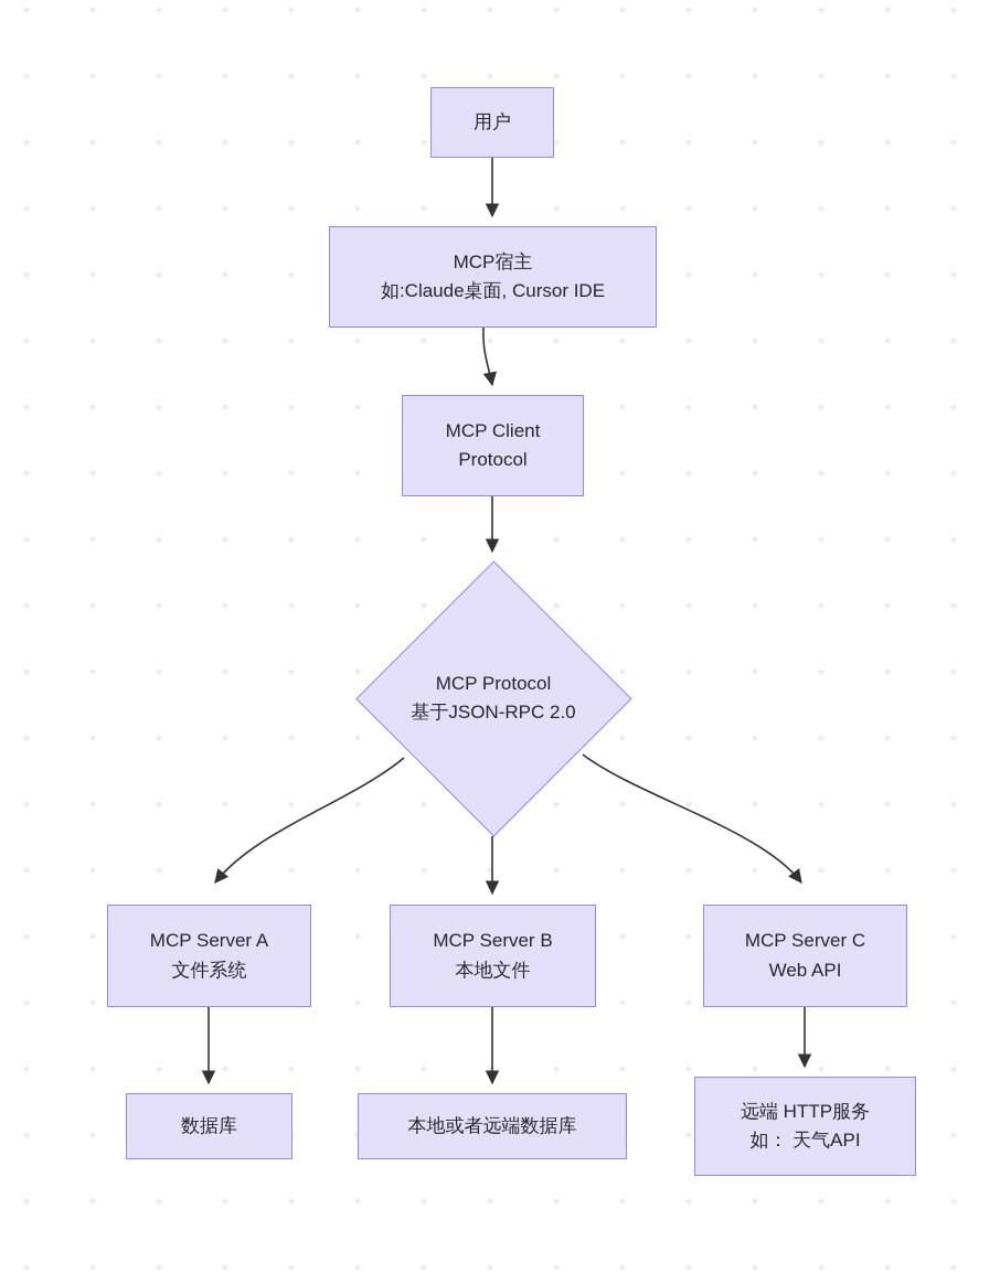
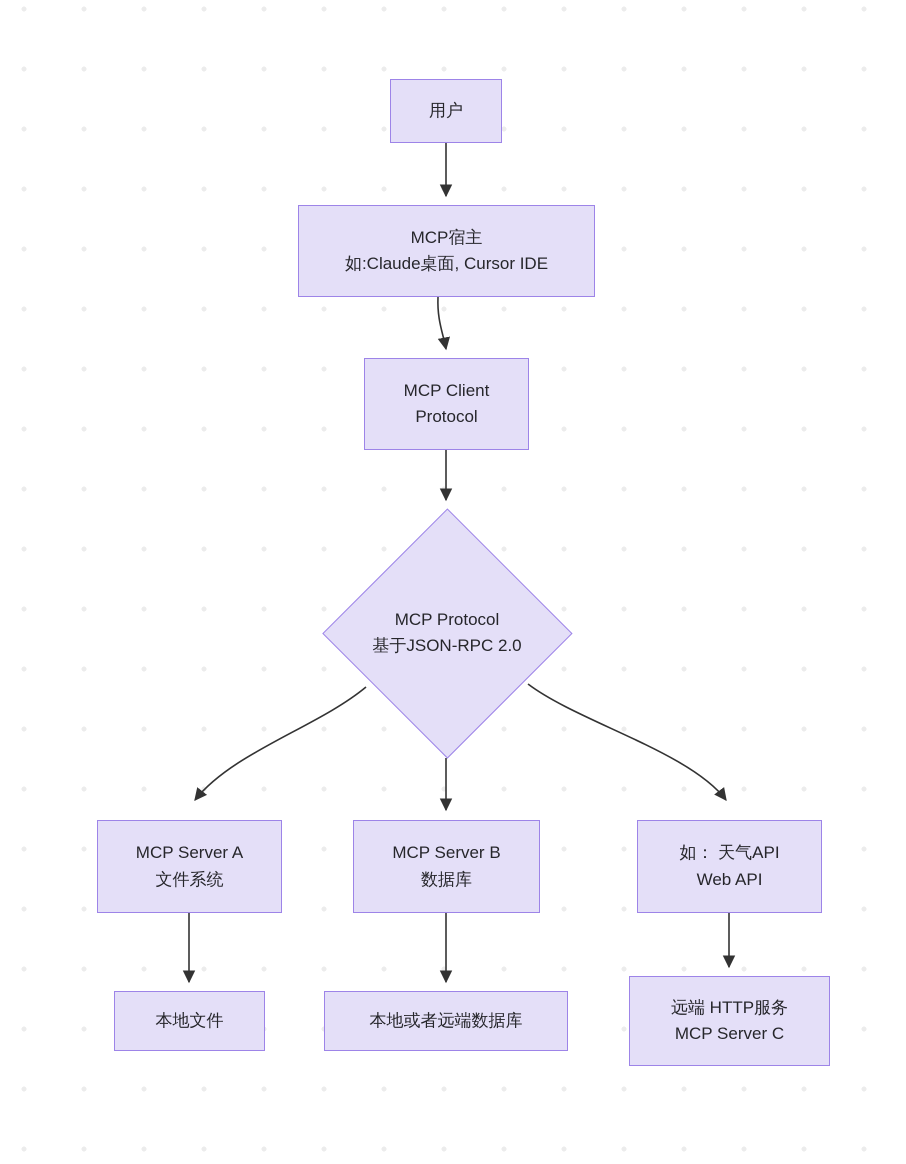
  用户
  MCP宿主
  如:Claude桌面, Cursor IDE
  MCP Client
  Protocol
  MCP Protocol
  基于JSON-RPC 2.0
  MCP Server A
  文件系统
  MCP Server B
- 本地文件
+ 数据库
- MCP Server C
+ 如： 天气API
  Web API
- 数据库
+ 本地文件
  本地或者远端数据库
  远端 HTTP服务
- 如： 天气API
+ MCP Server C
